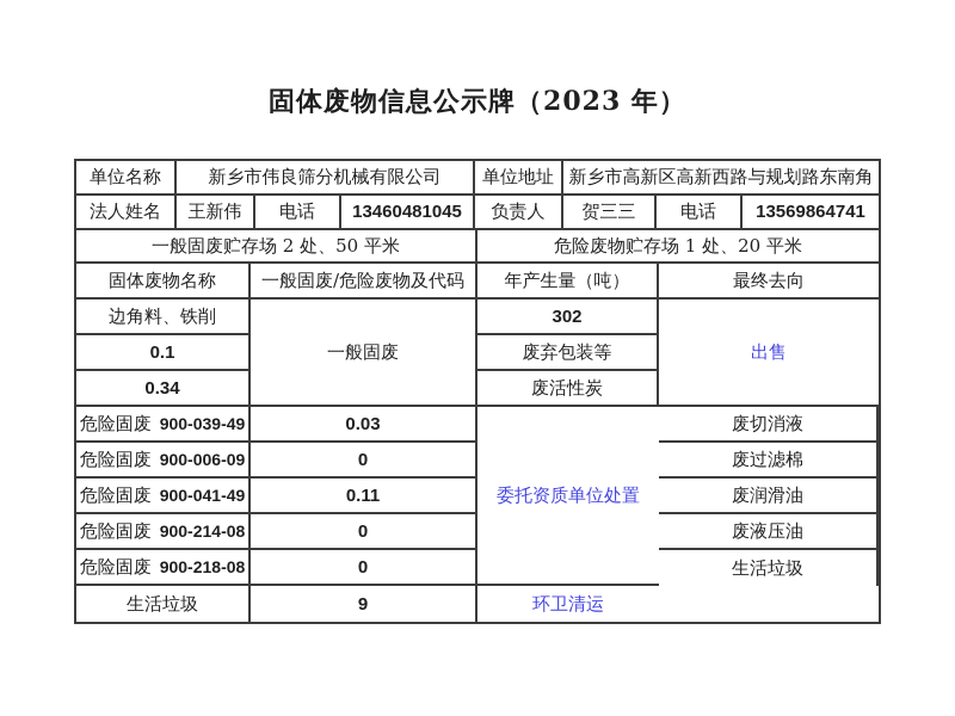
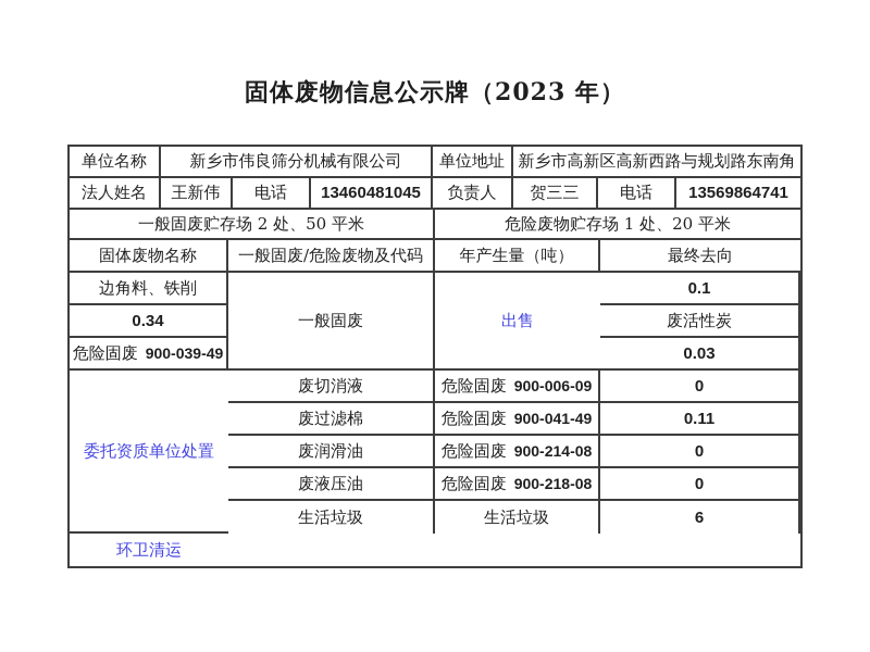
  固体废物信息公示牌（2023 年）
  单位名称
  新乡市伟良筛分机械有限公司
  单位地址
  新乡市高新区高新西路与规划路东南角
  法人姓名
  王新伟
  电话
  13460481045
  负责人
  贺三三
  电话
  13569864741
  一般固废贮存场 2 处、50 平米
  危险废物贮存场 1 处、20 平米
  固体废物名称
  一般固废/危险废物及代码
  年产生量（吨）
  最终去向
  边角料、铁削
  一般固废
- 302
  出售
  0.1
- 废弃包装等
  0.34
  废活性炭
  危险固废
  900-039-49
  0.03
  委托资质单位处置
  废切消液
  危险固废
  900-006-09
  0
  废过滤棉
  危险固废
  900-041-49
  0.11
  废润滑油
  危险固废
  900-214-08
  0
  废液压油
  危险固废
  900-218-08
  0
  生活垃圾
  生活垃圾
- 9
+ 6
  环卫清运
